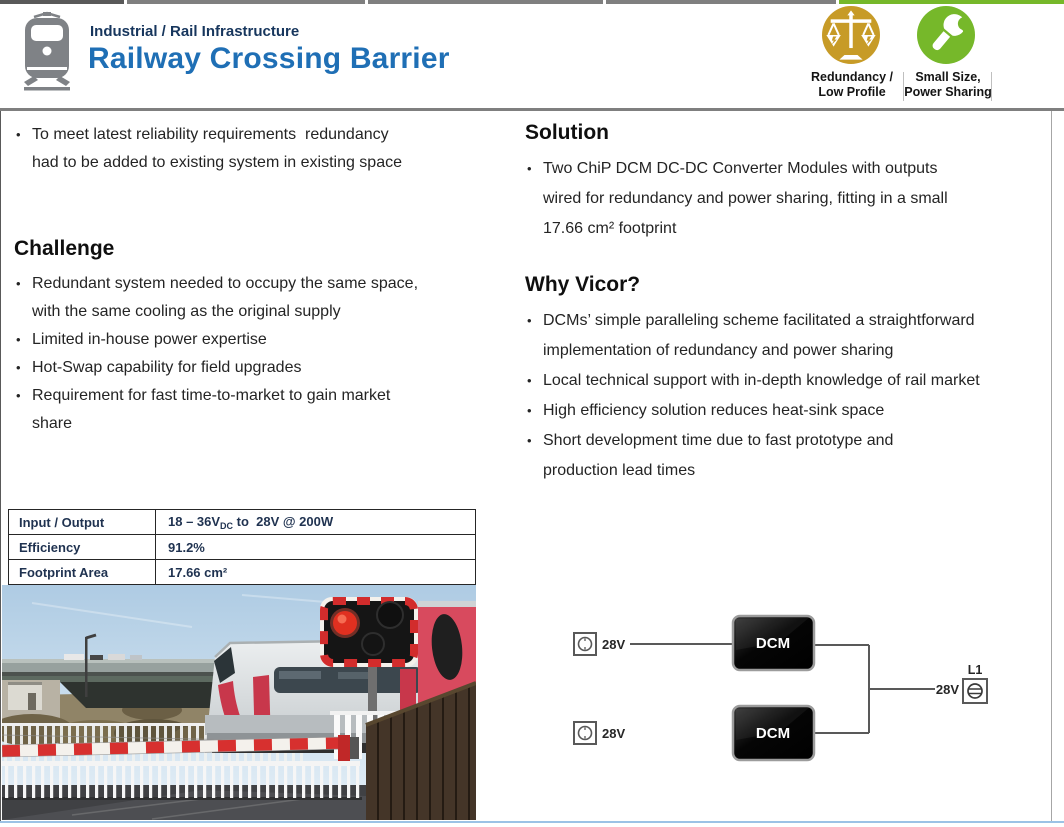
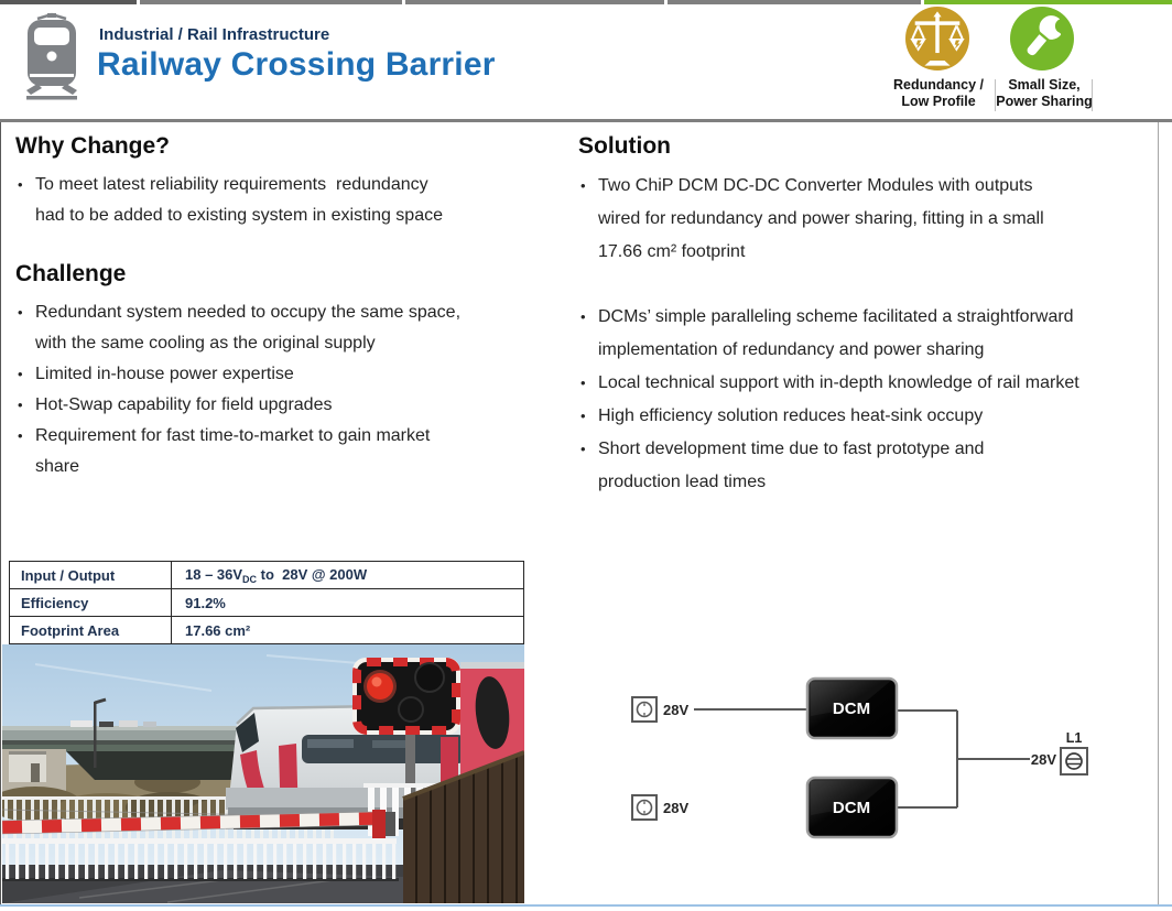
  Industrial / Rail Infrastructure
  Railway Crossing Barrier
  Redundancy /
  Low Profile
  Small Size,
  Power Sharing
+ Why Change?
  •
  To meet latest reliability requirements redundancy
  had to be added to existing system in existing space
  Challenge
  •
  Redundant system needed to occupy the same space,
  with the same cooling as the original supply
  •
  Limited in-house power expertise
  •
  Hot-Swap capability for field upgrades
  •
  Requirement for fast time-to-market to gain market
  share
  Solution
  •
  Two ChiP DCM DC-DC Converter Modules with outputs
  wired for redundancy and power sharing, fitting in a small
  17.66 cm² footprint
- Why Vicor?
  •
  DCMs’ simple paralleling scheme facilitated a straightforward
  implementation of redundancy and power sharing
  •
  Local technical support with in-depth knowledge of rail market
  •
- High efficiency solution reduces heat-sink space
+ High efficiency solution reduces heat-sink occupy
  •
  Short development time due to fast prototype and
  production lead times
  Input / Output
  18 – 36VDC to 28V @ 200W
  Efficiency
  91.2%
  Footprint Area
  17.66 cm²
  28V
  28V
  DCM
  DCM
  28V
  L1
